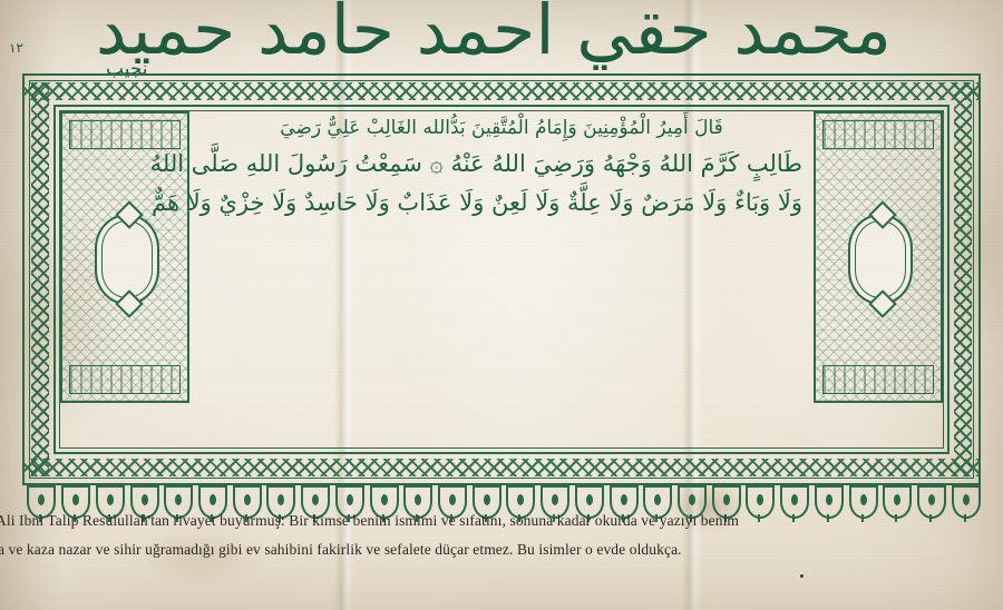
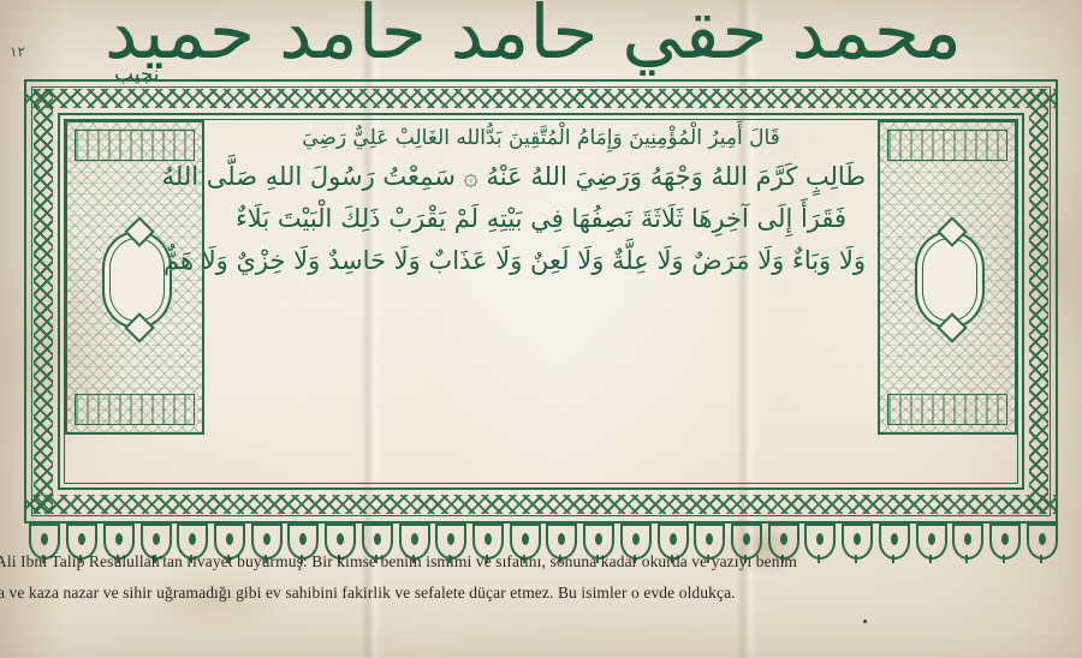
- محمد حقي أحمد حامد حميد
+ محمد حقي حامد حامد حميد
  نجيب
  ١٢
  قَالَ أَمِيرُ الْمُؤْمِنِينَ وَإِمَامُ الْمُتَّقِينَ بَدُّالله الغَالِبْ عَلِيٌّ رَضِيَ
  طَالِبٍ كَرَّمَ اللهُ وَجْهَهُ وَرَضِيَ اللهُ عَنْهُ ۞ سَمِعْتُ رَسُولَ اللهِ صَلَّى اللهُ
+ فَقَرَأَ إِلَى آخِرِهَا ثَلَاثَةَ نَصِفُهَا فِي بَيْتِهِ لَمْ يَقْرَبْ ذَلِكَ الْبَيْتَ بَلَاءٌ
  وَلَا وَبَاءٌ وَلَا مَرَضٌ وَلَا عِلَّةٌ وَلَا لَعِنٌ وَلَا عَذَابٌ وَلَا حَاسِدٌ وَلَا خِزْيٌ وَلَا هَمٌّ
  Ali Ibni Talip Resulullah'tan rivayet buyurmuş: Bir kimse benim ismimi ve sıfatını, sonuna kadar okurda ve yazıyı benim
  a ve kaza nazar ve sihir uğramadığı gibi ev sahibini fakirlik ve sefalete düçar etmez. Bu isimler o evde oldukça.
